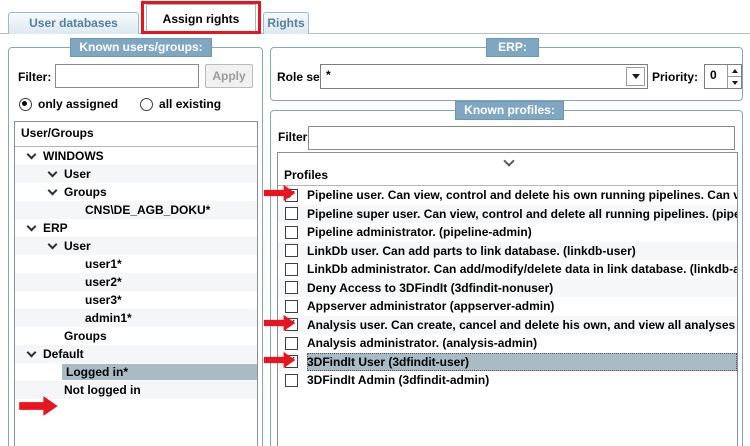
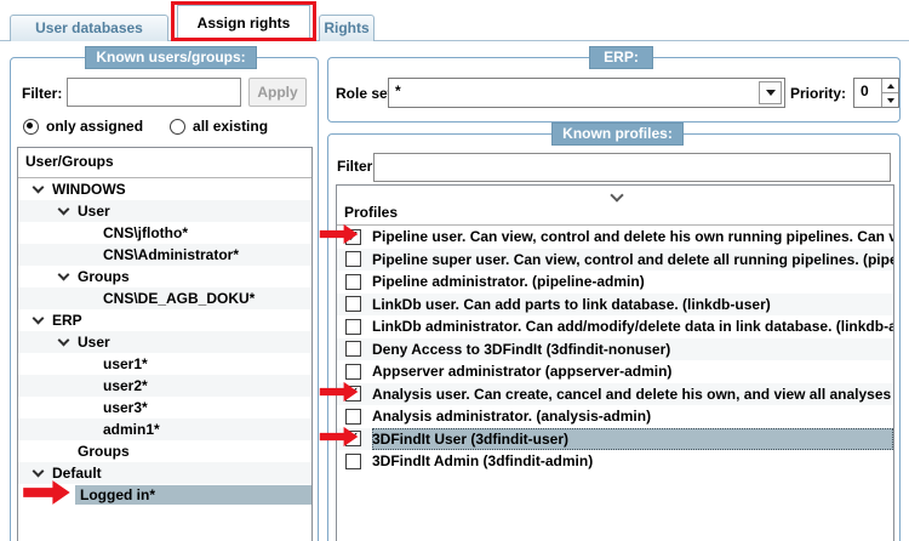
  User databases
  Assign rights
  Rights
  Known users/groups:
  Filter:
  Apply
  only assigned
  all existing
  User/Groups
  WINDOWS
  User
+ CNS\jflotho*
+ CNS\Administrator*
  Groups
  CNS\DE_AGB_DOKU*
  ERP
  User
  user1*
  user2*
  user3*
  admin1*
  Groups
  Default
  Logged in*
- Not logged in
  ERP:
  Role se
  *
  Priority:
  0
  Known profiles:
  Filter
  Profiles
  Pipeline user. Can view, control and delete his own running pipelines. Can v
  Pipeline super user. Can view, control and delete all running pipelines. (pip
  Pipeline administrator. (pipeline-admin)
  LinkDb user. Can add parts to link database. (linkdb-user)
  LinkDb administrator. Can add/modify/delete data in link database. (linkdb-a
  Deny Access to 3DFindIt (3dfindit-nonuser)
  Appserver administrator (appserver-admin)
  Analysis user. Can create, cancel and delete his own, and view all analyses
  Analysis administrator. (analysis-admin)
  3DFindIt User (3dfindit-user)
  3DFindIt Admin (3dfindit-admin)
